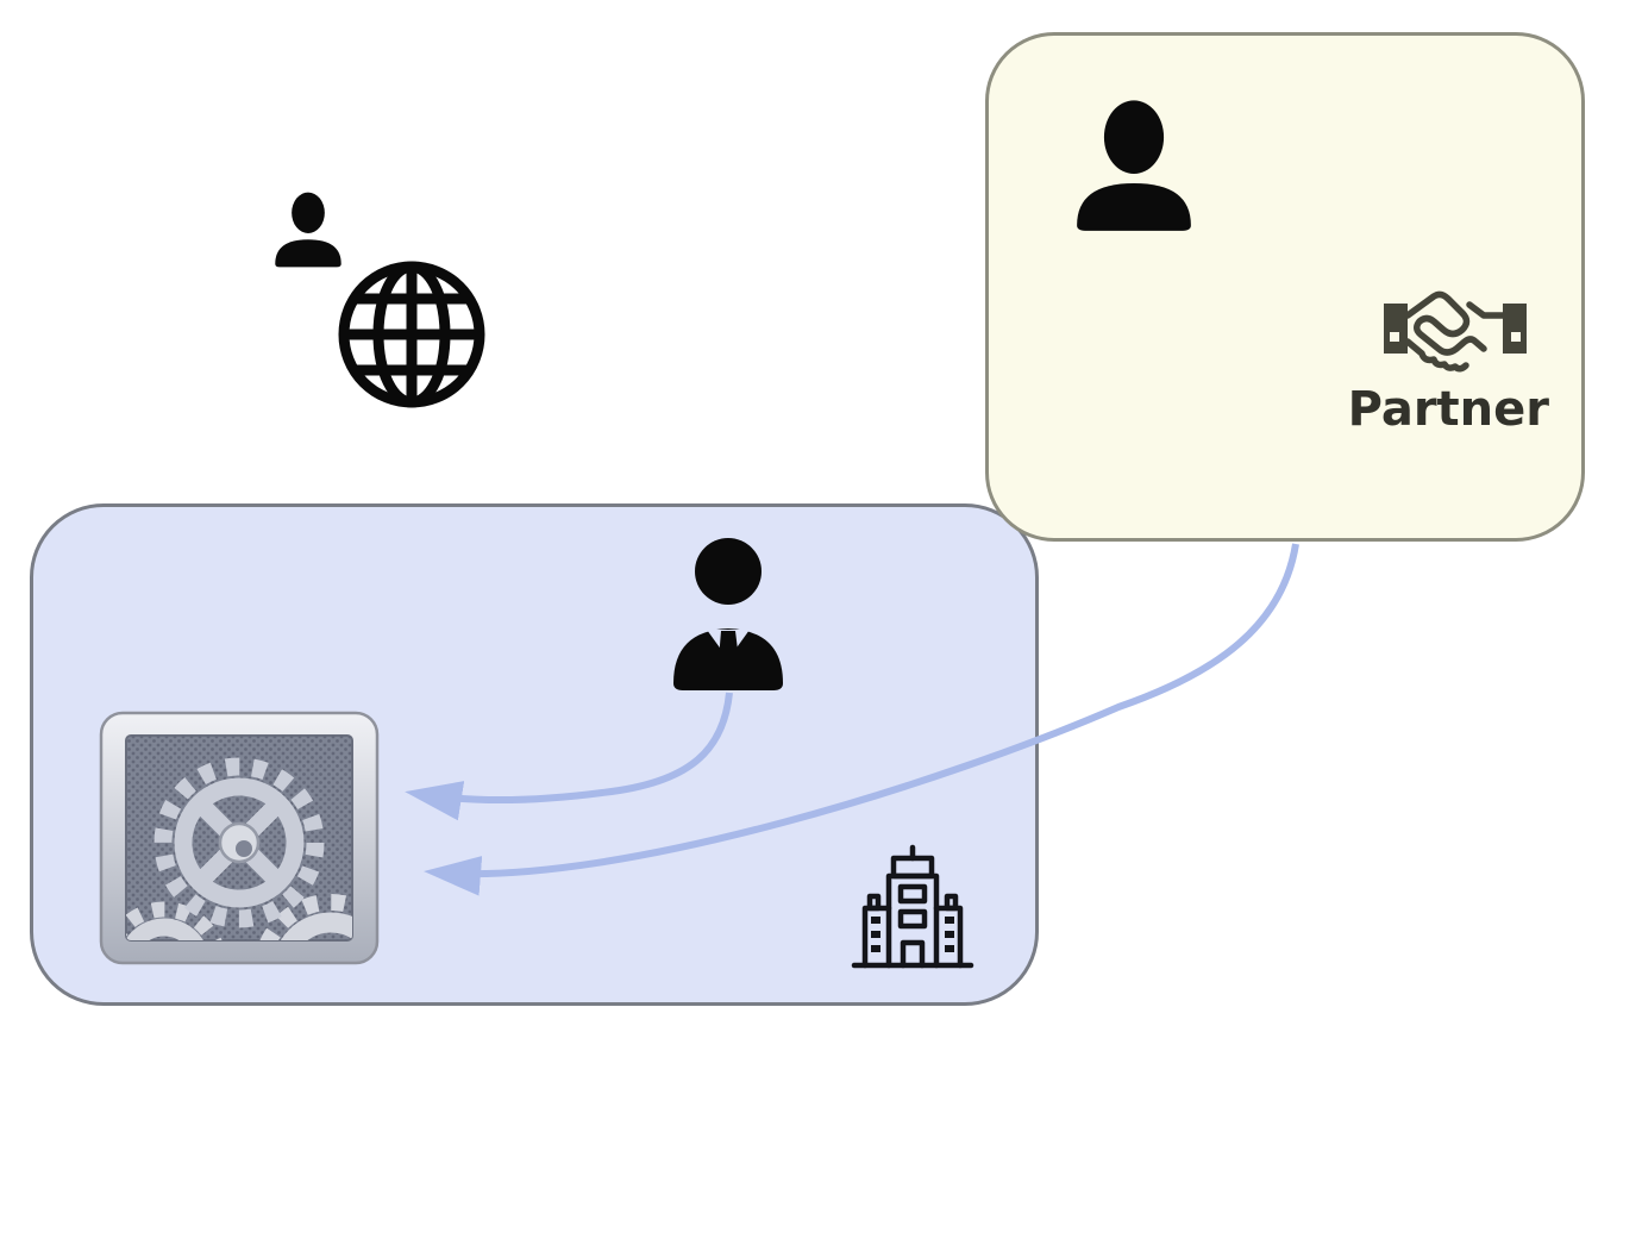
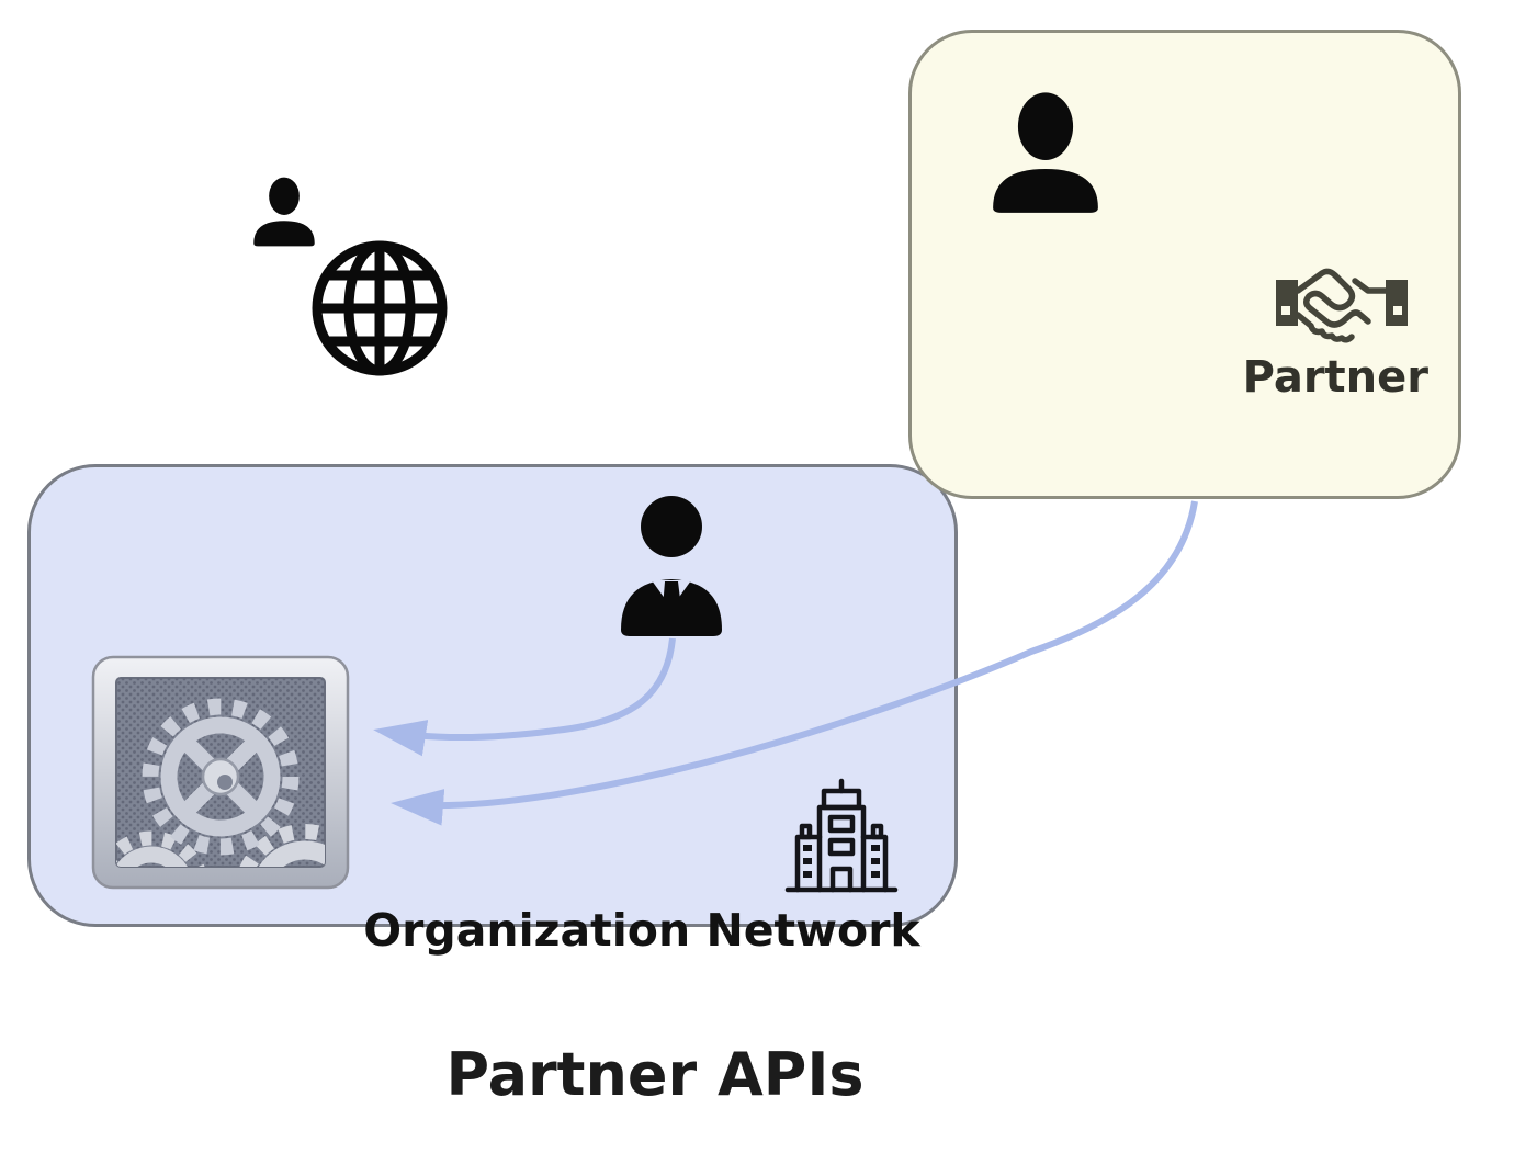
  Partner
+ Organization Network
+ Partner APIs
